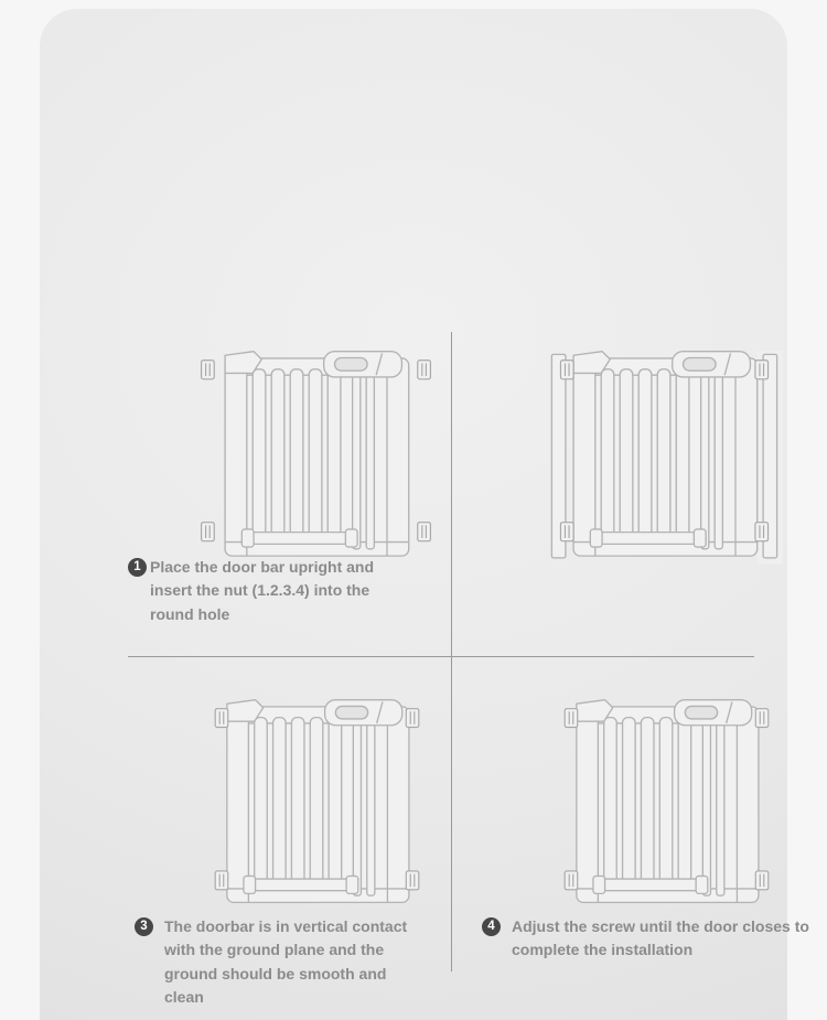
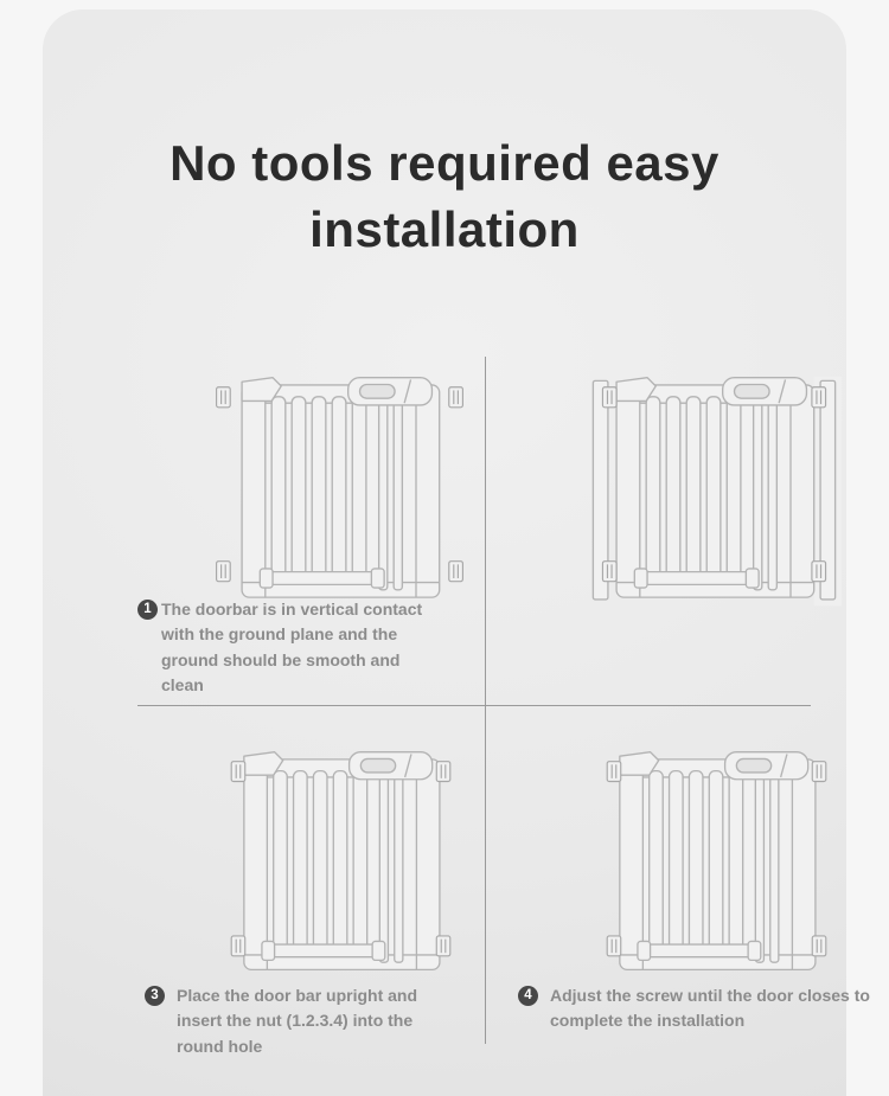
+ No tools required easy
+ installation
  1
- Place the door bar upright and insert the nut (1.2.3.4) into the round hole
+ The doorbar is in vertical contact with the ground plane and the ground should be smooth and clean
  3
- The doorbar is in vertical contact with the ground plane and the ground should be smooth and clean
+ Place the door bar upright and insert the nut (1.2.3.4) into the round hole
  4
  Adjust the screw until the door closes to complete the installation
